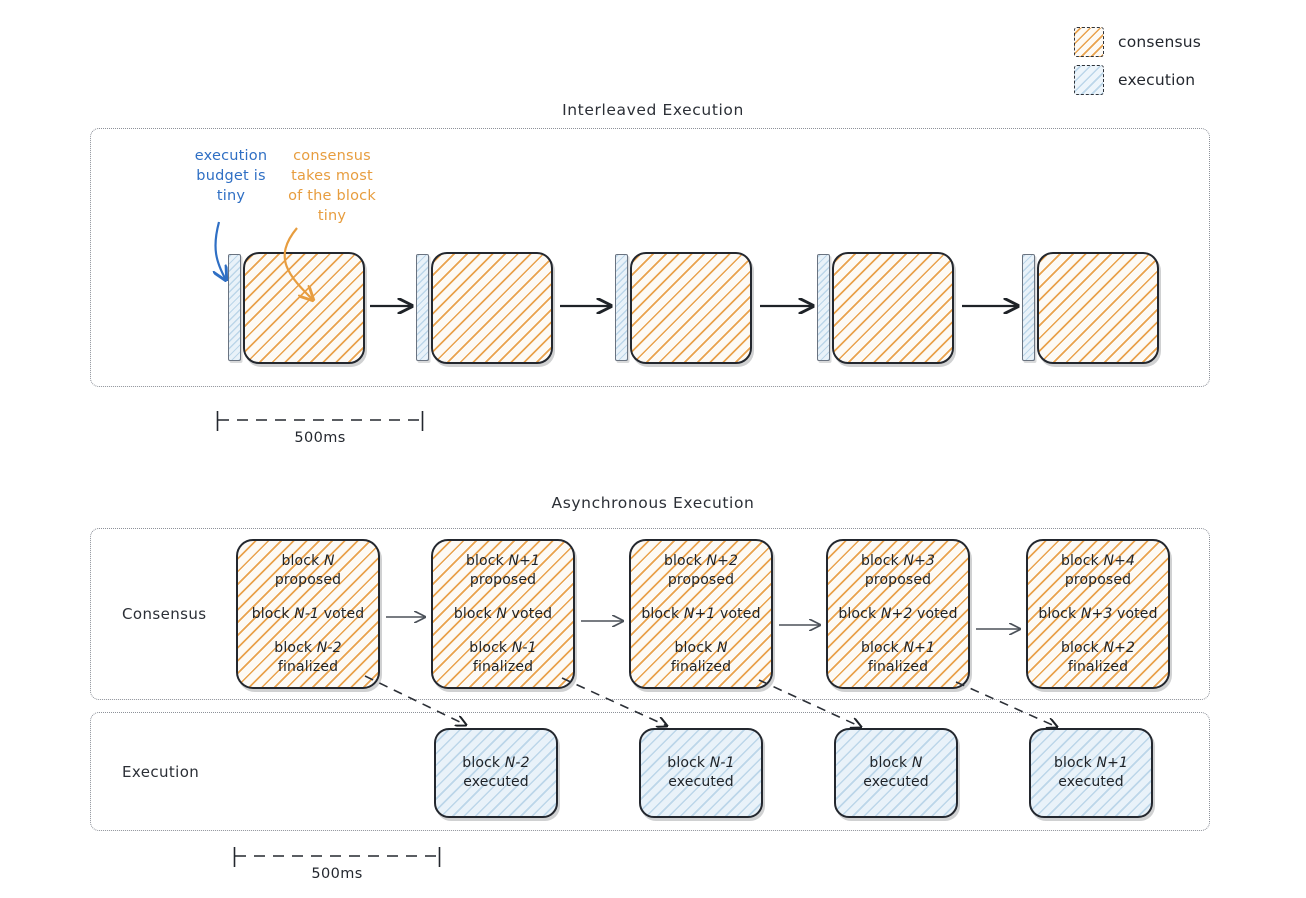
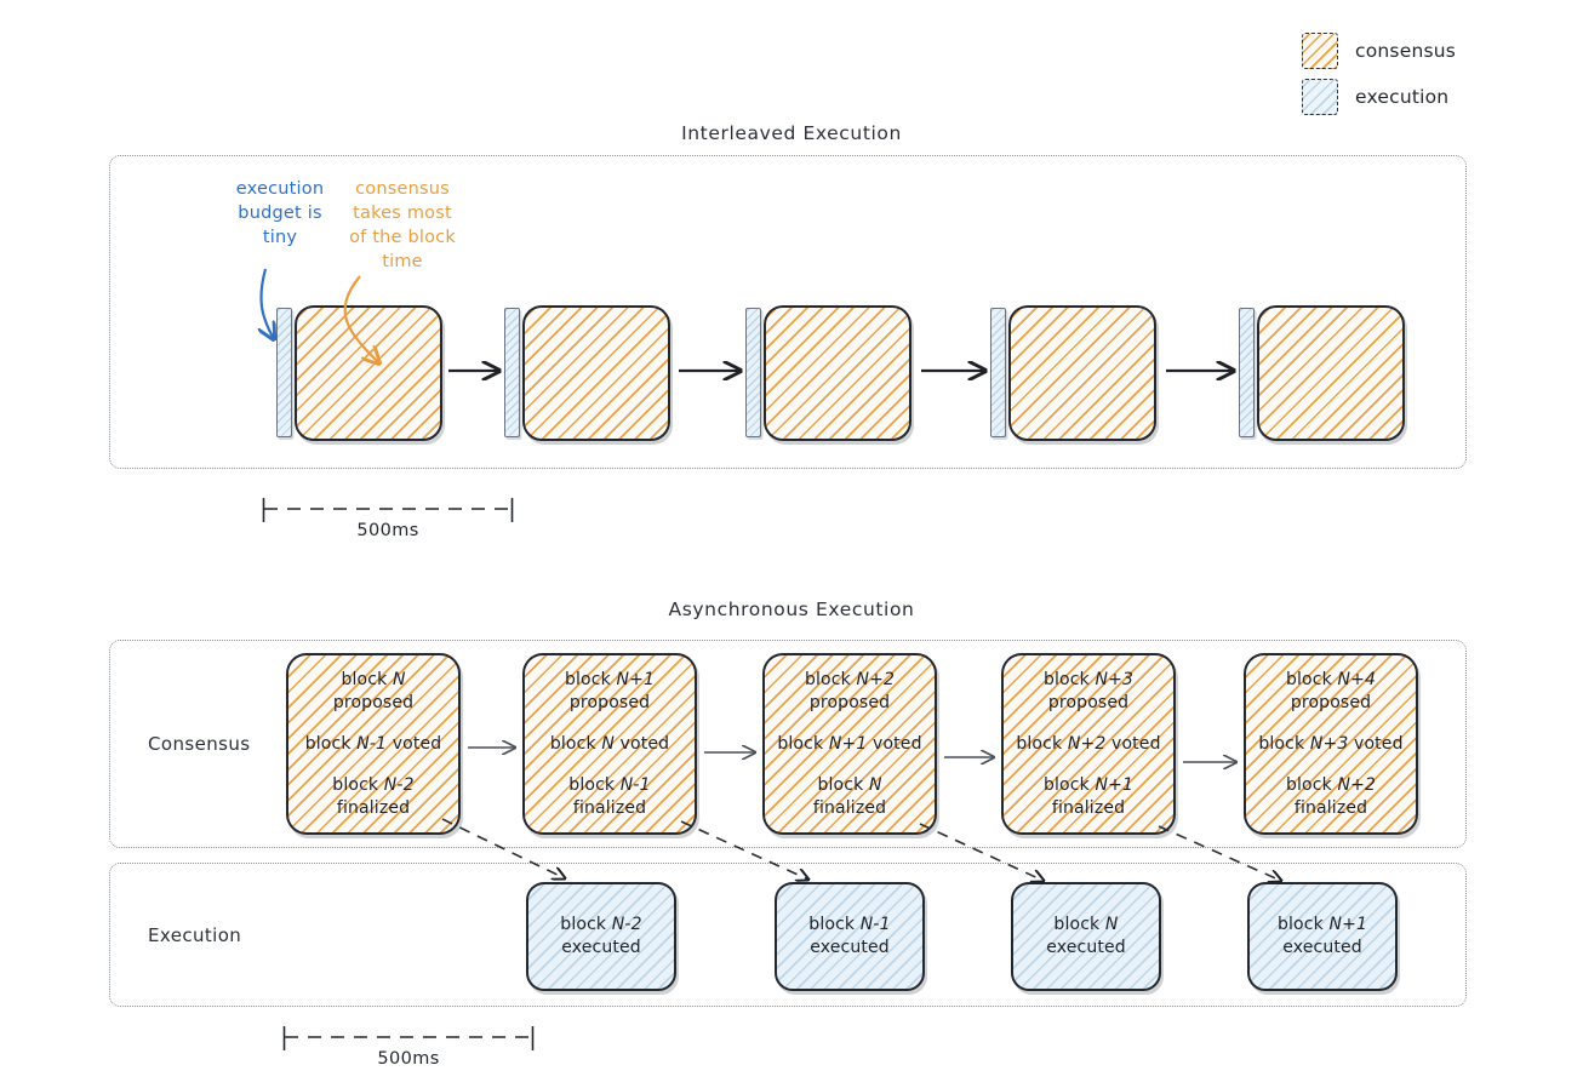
  consensus
  execution
  Interleaved Execution
  execution budget is tiny
- consensus takes most of the block tiny
+ consensus takes most of the block time
  Asynchronous Execution
  Consensus
  Execution
  block N
  proposed
  block N-1 voted
  block N-2
  finalized
  block N+1
  proposed
  block N voted
  block N-1
  finalized
  block N+2
  proposed
  block N+1 voted
  block N
  finalized
  block N+3
  proposed
  block N+2 voted
  block N+1
  finalized
  block N+4
  proposed
  block N+3 voted
  block N+2
  finalized
  block N-2
  executed
  block N-1
  executed
  block N
  executed
  block N+1
  executed
  500ms
  500ms
